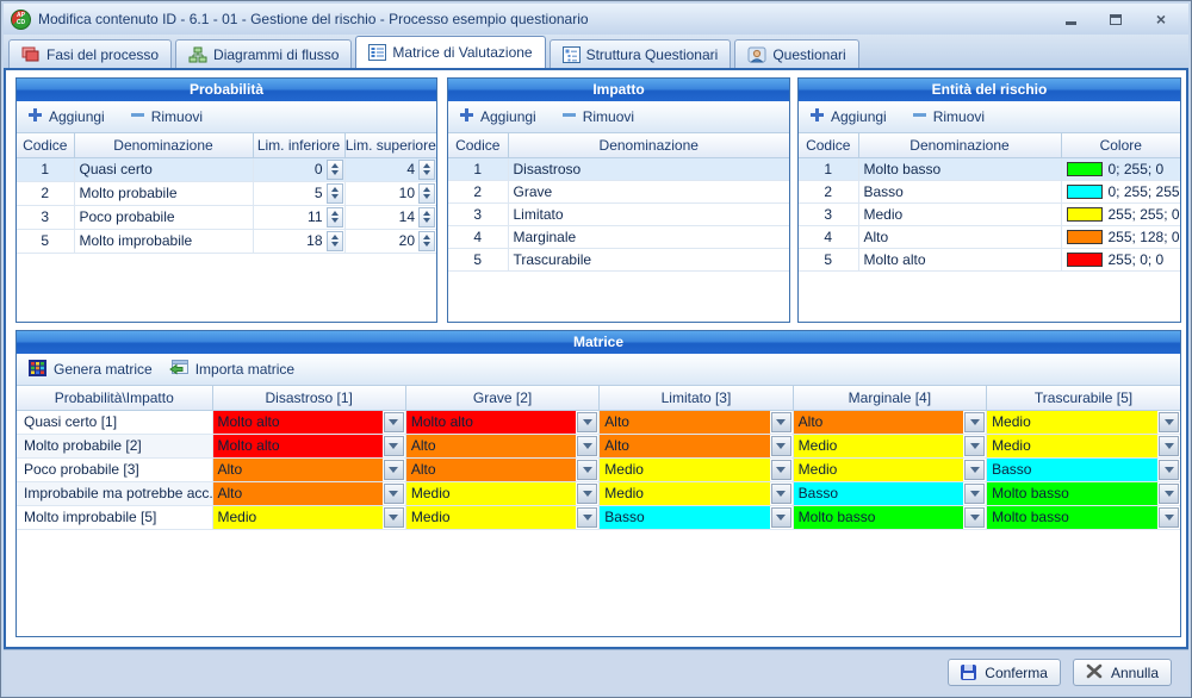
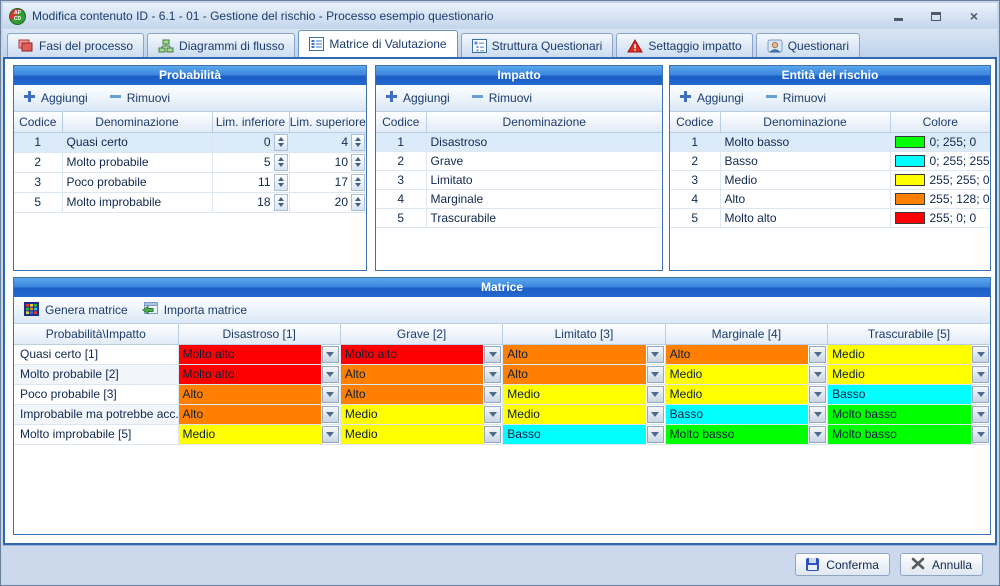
  Modifica contenuto ID - 6.1 - 01 - Gestione del rischio - Processo esempio questionario
  ×
  Fasi del processo
  Diagrammi di flusso
  Matrice di Valutazione
  Struttura Questionari
+ Settaggio impatto
  Questionari
  Probabilità
  Aggiungi
  Rimuovi
  Codice	Denominazione	Lim. inferiore	Lim. superiore
  1	Quasi certo	0	4
  2	Molto probabile	5	10
- 3	Poco probabile	11	14
+ 3	Poco probabile	11	17
  5	Molto improbabile	18	20
  Impatto
  Aggiungi
  Rimuovi
  Codice	Denominazione
  1	Disastroso
  2	Grave
  3	Limitato
  4	Marginale
  5	Trascurabile
  Entità del rischio
  Aggiungi
  Rimuovi
  Codice	Denominazione	Colore
  1	Molto basso	0; 255; 0
  2	Basso	0; 255; 255
  3	Medio	255; 255; 0
  4	Alto	255; 128; 0
  5	Molto alto	255; 0; 0
  Matrice
  Genera matrice
  Importa matrice
  Probabilità\Impatto	Disastroso [1]	Grave [2]	Limitato [3]	Marginale [4]	Trascurabile [5]
  Quasi certo [1]	Molto alto	Molto alto	Alto	Alto	Medio
  Molto probabile [2]	Molto alto	Alto	Alto	Medio	Medio
  Poco probabile [3]	Alto	Alto	Medio	Medio	Basso
  Improbabile ma potrebbe acc.	Alto	Medio	Medio	Basso	Molto basso
  Molto improbabile [5]	Medio	Medio	Basso	Molto basso	Molto basso
  Conferma
  Annulla
